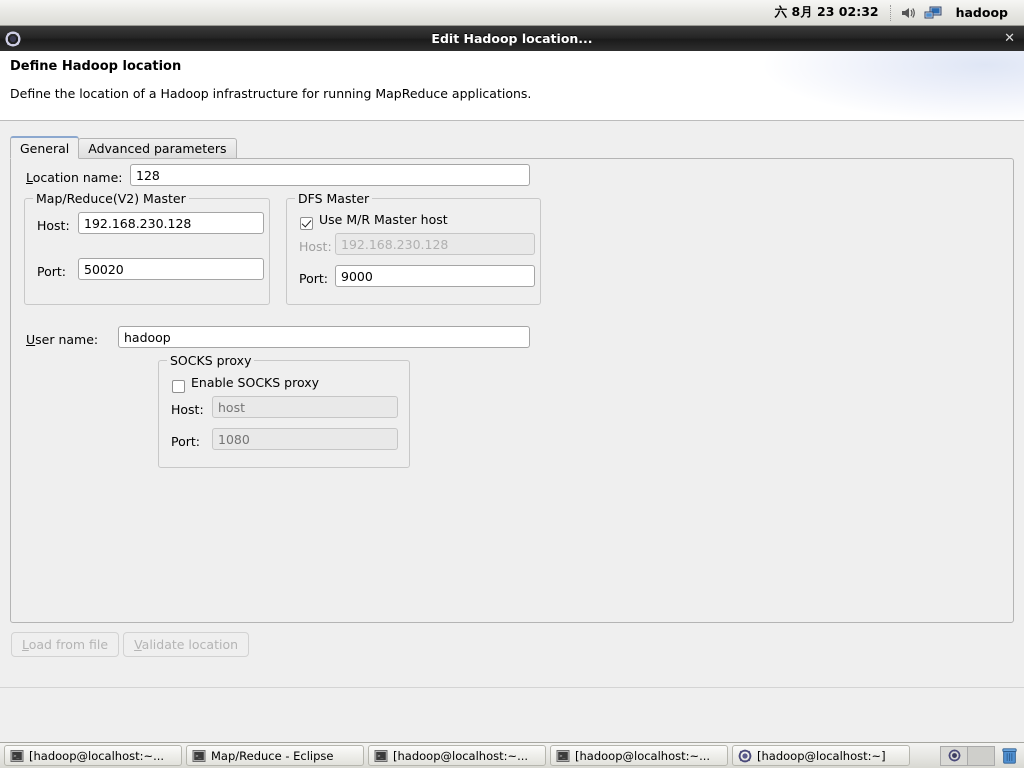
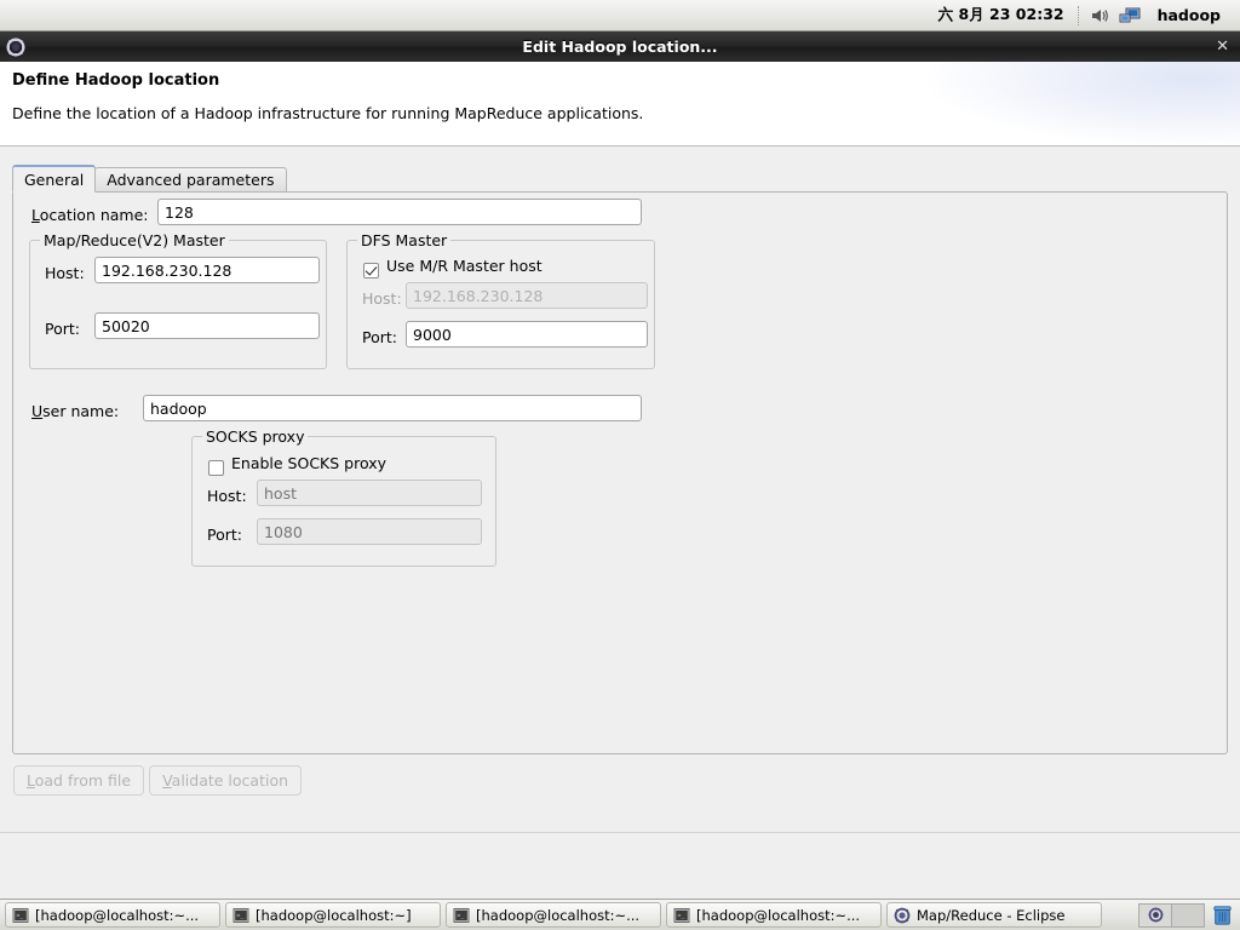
  六 8月 23 02:32
  hadoop
  Edit Hadoop location...
  ✕
  Define Hadoop location
  Define the location of a Hadoop infrastructure for running MapReduce applications.
  General
  Advanced parameters
  Location name:
  128
  Map/Reduce(V2) Master
  Host:
  192.168.230.128
  Port:
  50020
  DFS Master
  Use M/R Master host
  Host:
  192.168.230.128
  Port:
  9000
  User name:
  hadoop
  SOCKS proxy
  Enable SOCKS proxy
  Host:
  host
  Port:
  1080
  Load from file
  Validate location
  [hadoop@localhost:~...
- Map/Reduce - Eclipse
+ [hadoop@localhost:~]
  [hadoop@localhost:~...
  [hadoop@localhost:~...
- [hadoop@localhost:~]
+ Map/Reduce - Eclipse
